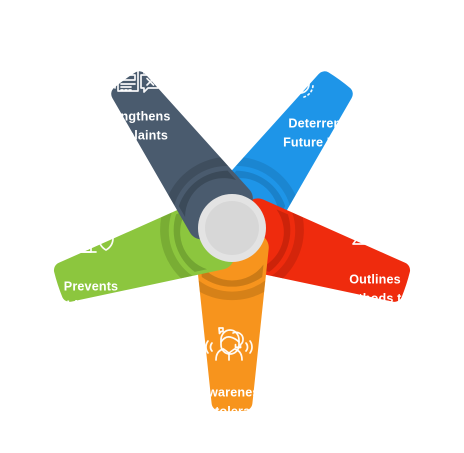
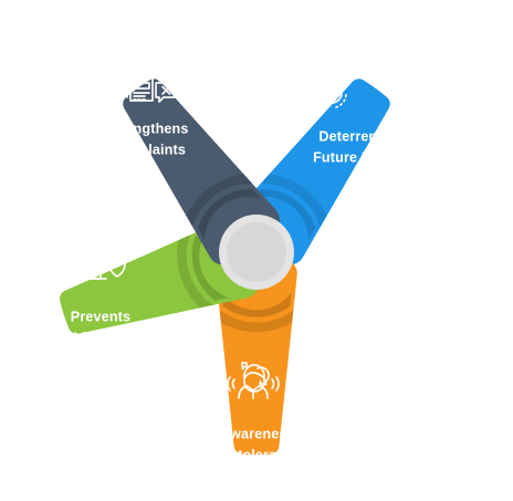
  Deterrent to
  Future Issues
- Outlines
- Methods to
  Raise Awareness of
  Your Intolerance
  Prevents
  Liability
  Strengthens
  Complaints
